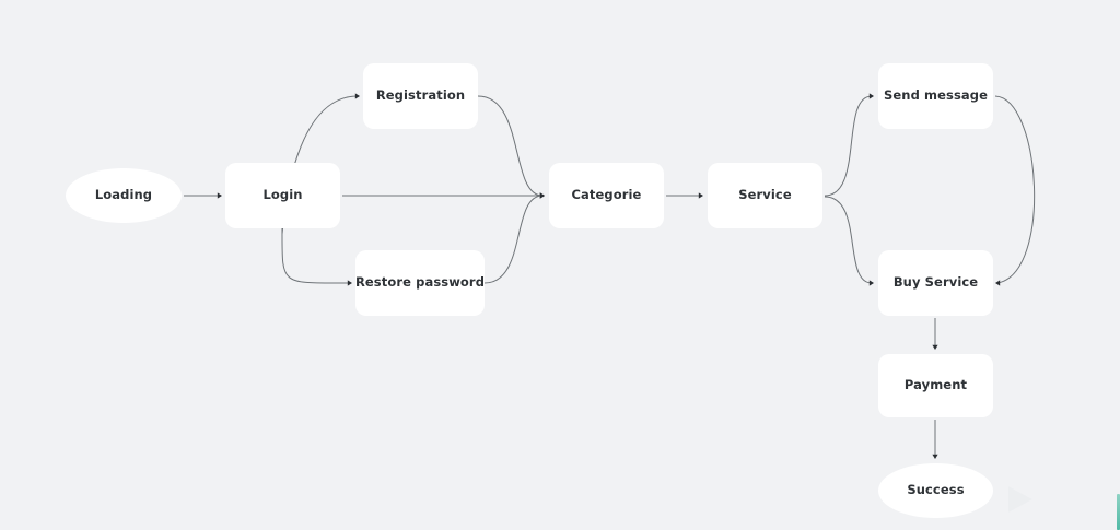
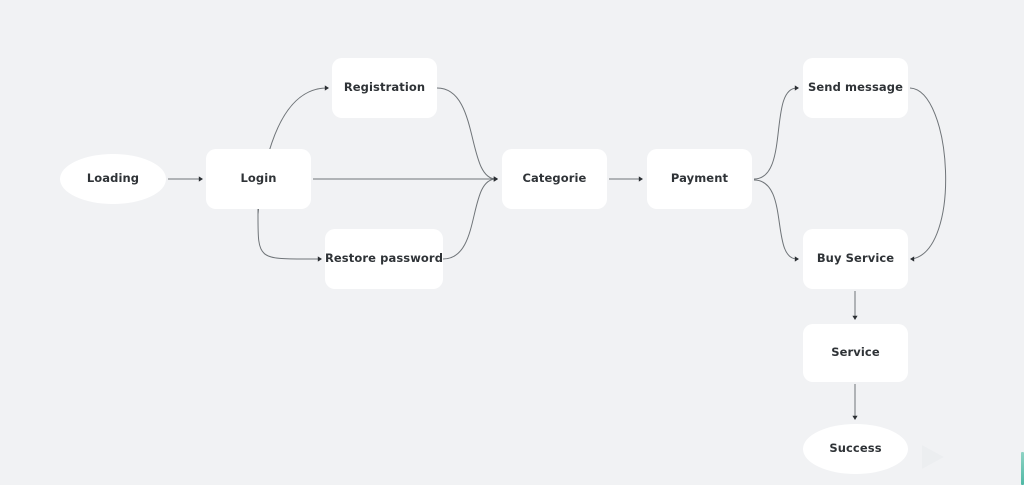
  Loading
  Login
  Registration
  Restore password
  Categorie
- Service
+ Payment
  Send message
  Buy Service
- Payment
+ Service
  Success
